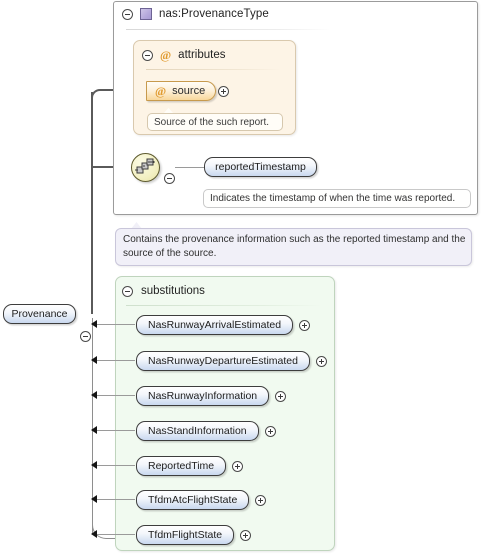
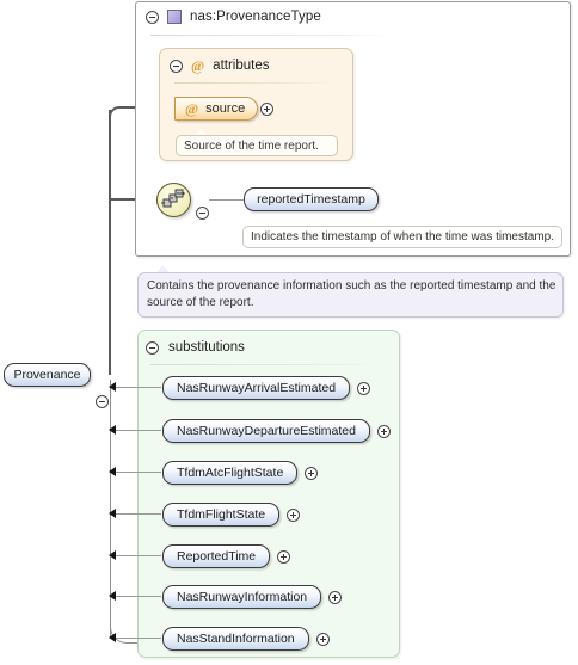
  nas:ProvenanceType
  @
  attributes
  @
  source
- Source of the such report.
+ Source of the time report.
  reportedTimestamp
- Indicates the timestamp of when the time was reported.
+ Indicates the timestamp of when the time was timestamp.
- Contains the provenance information such as the reported timestamp and the source of the source.
+ Contains the provenance information such as the reported timestamp and the source of the report.
  NasRunwayArrivalEstimated
  NasRunwayDepartureEstimated
- NasRunwayInformation
+ TfdmAtcFlightState
- NasStandInformation
+ TfdmFlightState
  ReportedTime
- TfdmAtcFlightState
+ NasRunwayInformation
- TfdmFlightState
+ NasStandInformation
  substitutions
  Provenance
